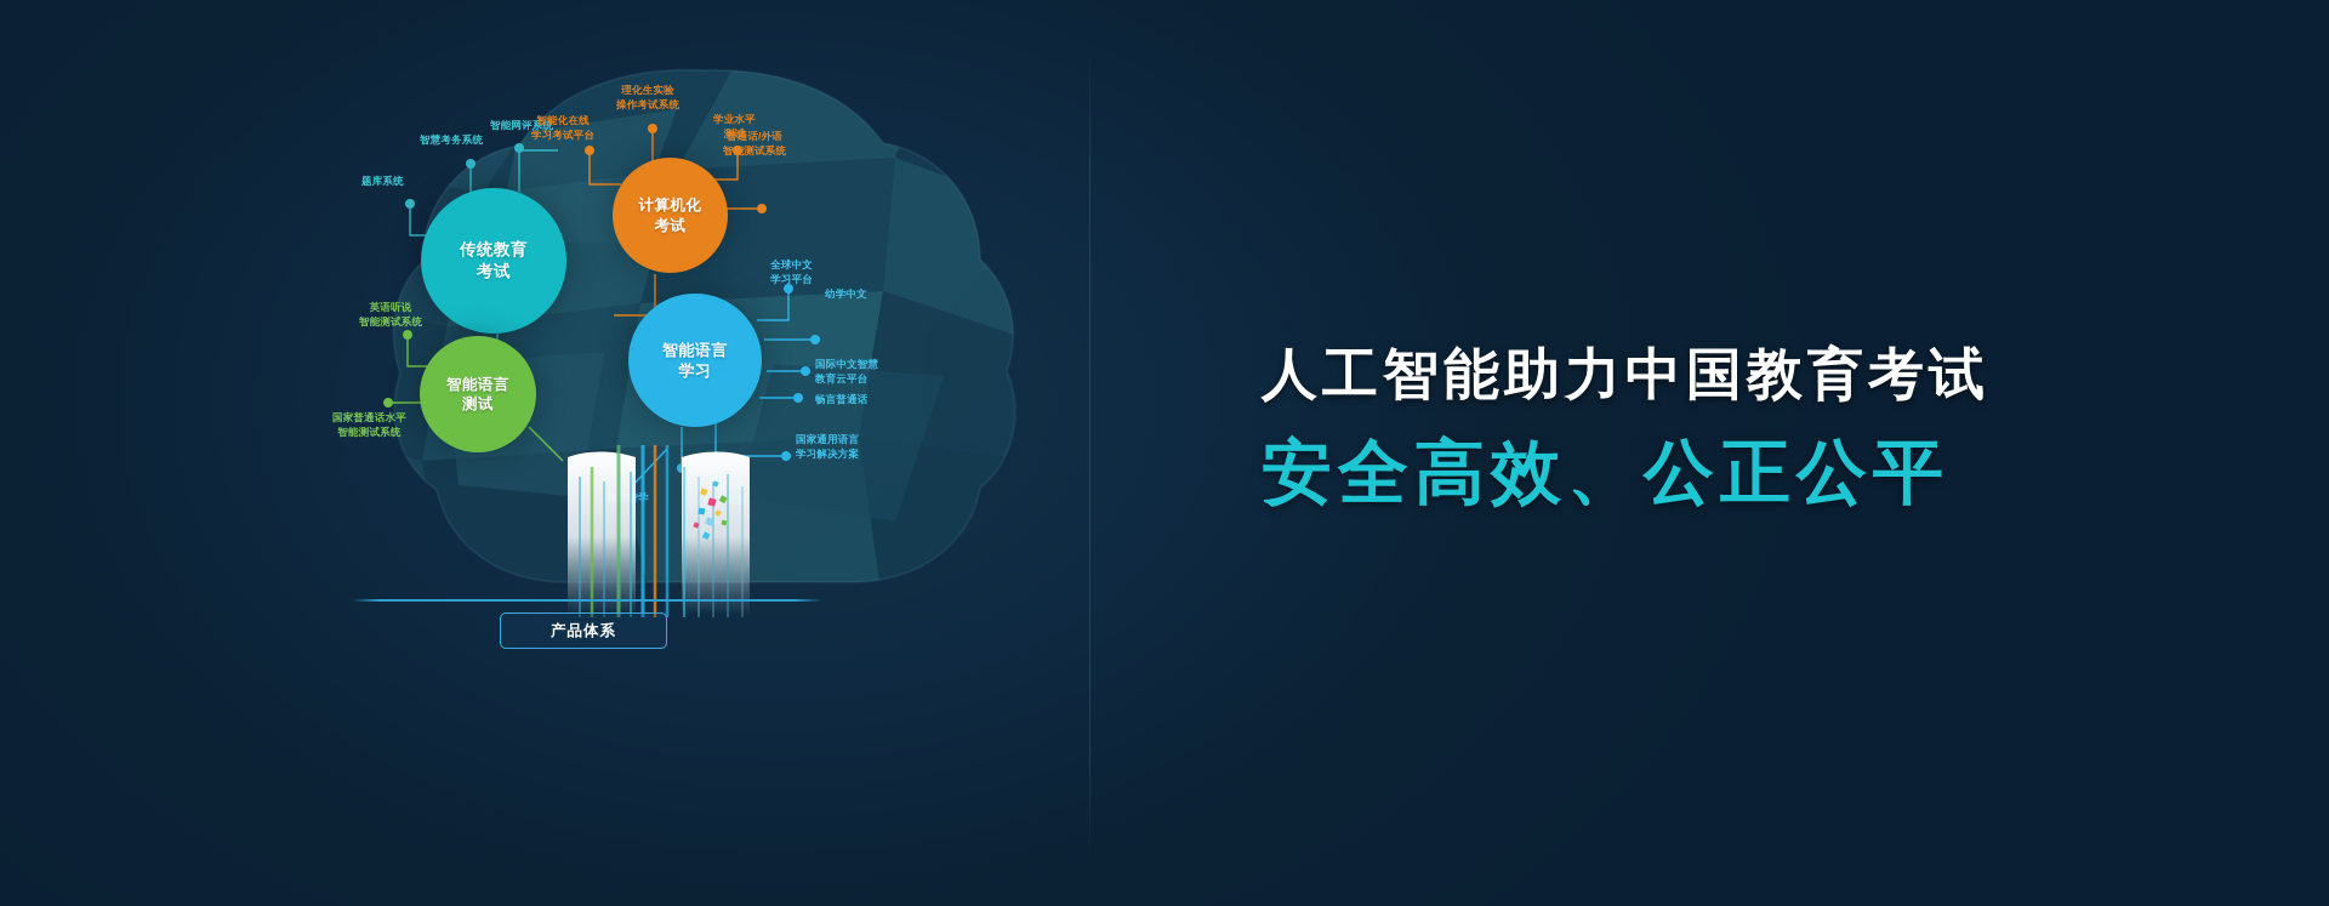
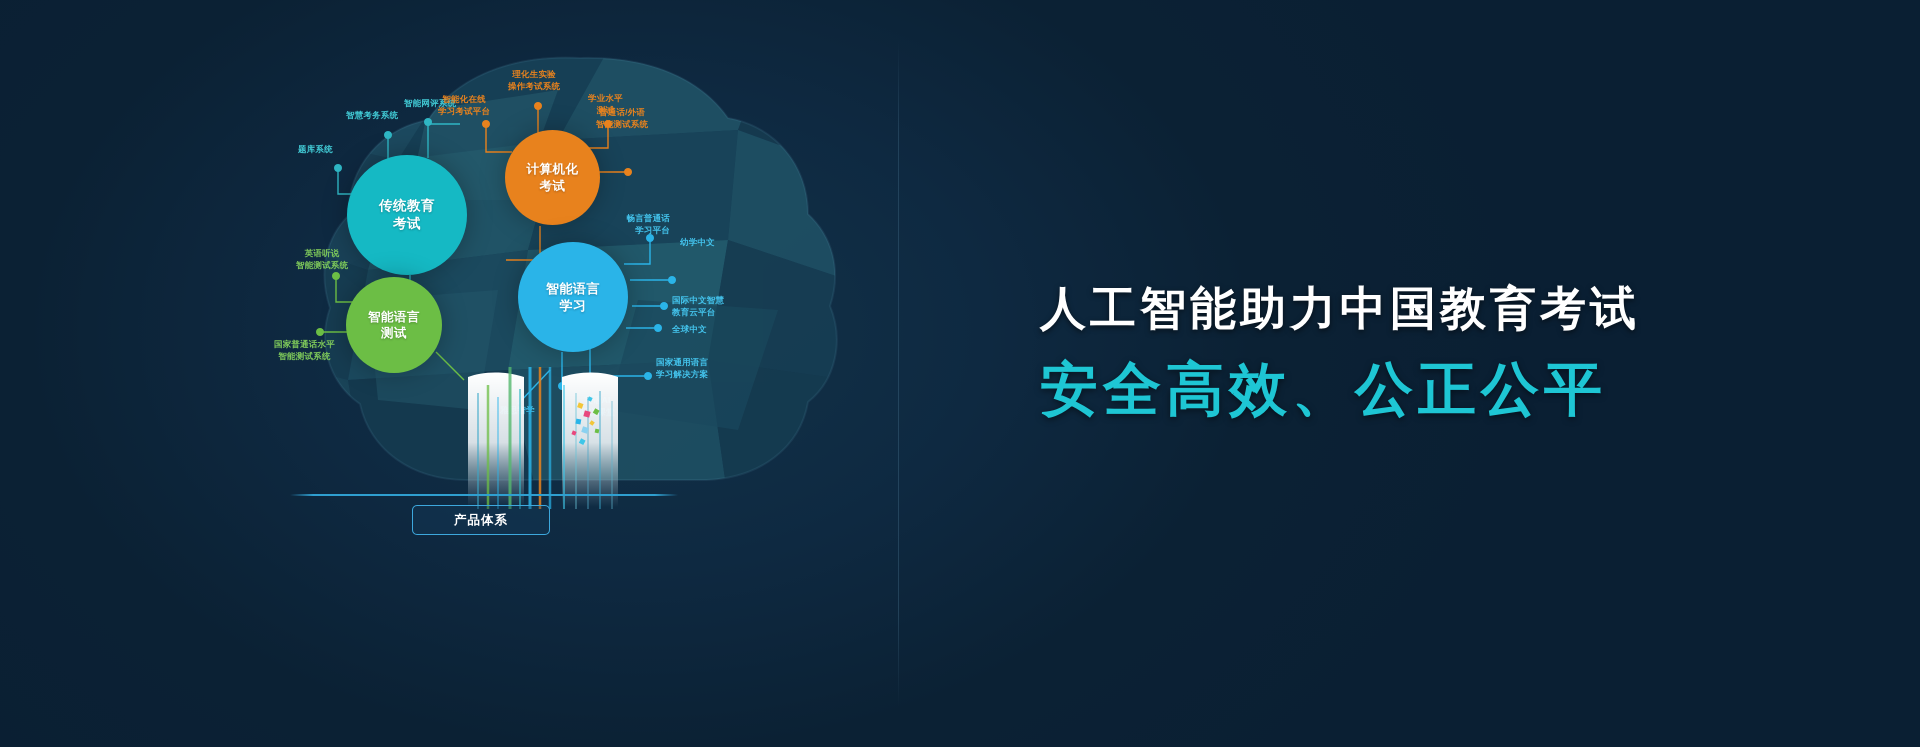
  传统教育
  考试
  计算机化
  考试
  智能语言
  测试
  智能语言
  学习
  智慧考务系统
  智能网评系统
  题库系统
  智能化在线
  学习考试平台
  理化生实验
  操作考试系统
  学业水平
  测试
  普通话/外语
  智能测试系统
  英语听说
  智能测试系统
  国家普通话水平
  智能测试系统
- 全球中文
+ 畅言普通话
  学习平台
  幼学中文
  国际中文智慧
  教育云平台
- 畅言普通话
+ 全球中文
  国家通用语言
  学习解决方案
  产品体系
  人工智能助力中国教育考试
  安全高效、公正公平
